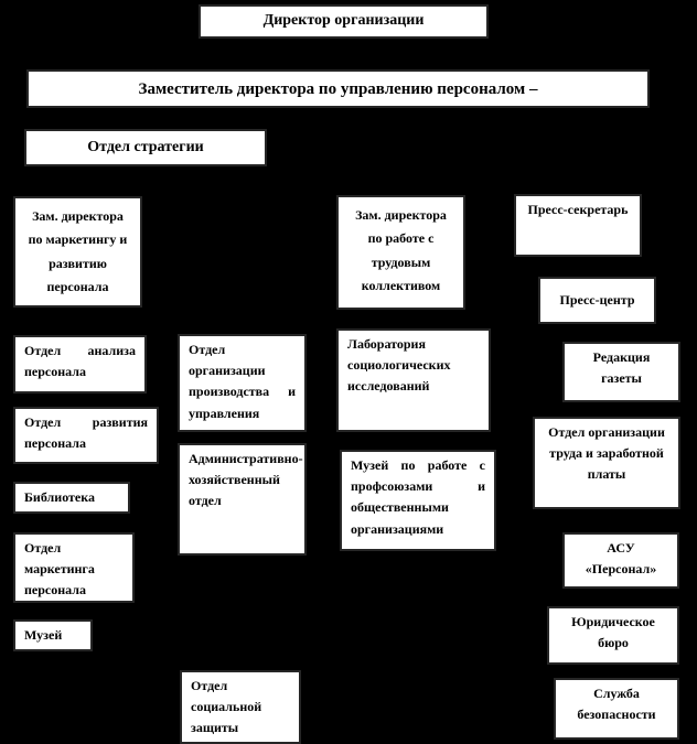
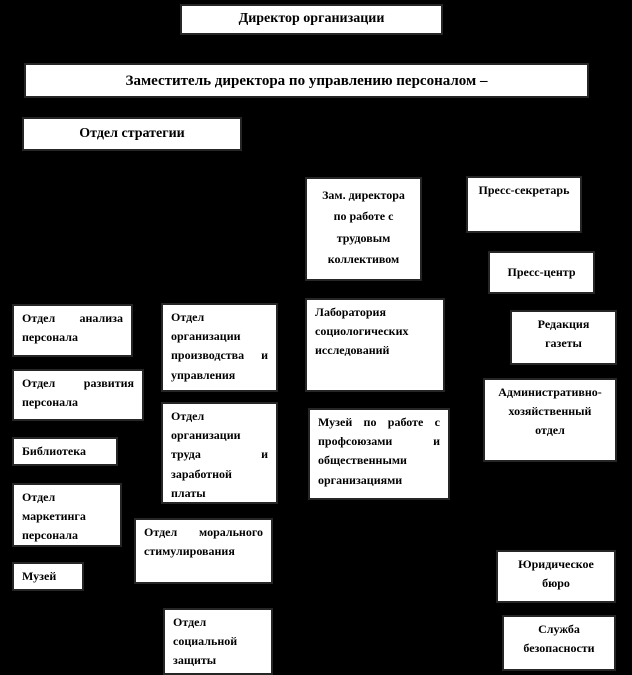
  Директор организации
  Заместитель директора по управлению персоналом –
  Отдел стратегии
- Зам. директора по маркетингу и развитию персонала
  Зам. директора по работе с трудовым коллективом
  Пресс-секретарь
  Пресс-центр
  Отдел анализа персонала
  Отдел развития персонала
  Библиотека
  Отдел маркетинга персонала
  Музей
  Отдел организации производства и управления
- Административно-хозяйственный отдел
+ Отдел организации труда и заработной платы
+ Отдел морального стимулирования
  Отдел социальной защиты
  Лаборатория социологических исследований
  Музей по работе с профсоюзами и общественными организациями
  Редакция газеты
- Отдел организации труда и заработной платы
+ Административно-хозяйственный отдел
- АСУ «Персонал»
  Юридическое бюро
  Служба безопасности
